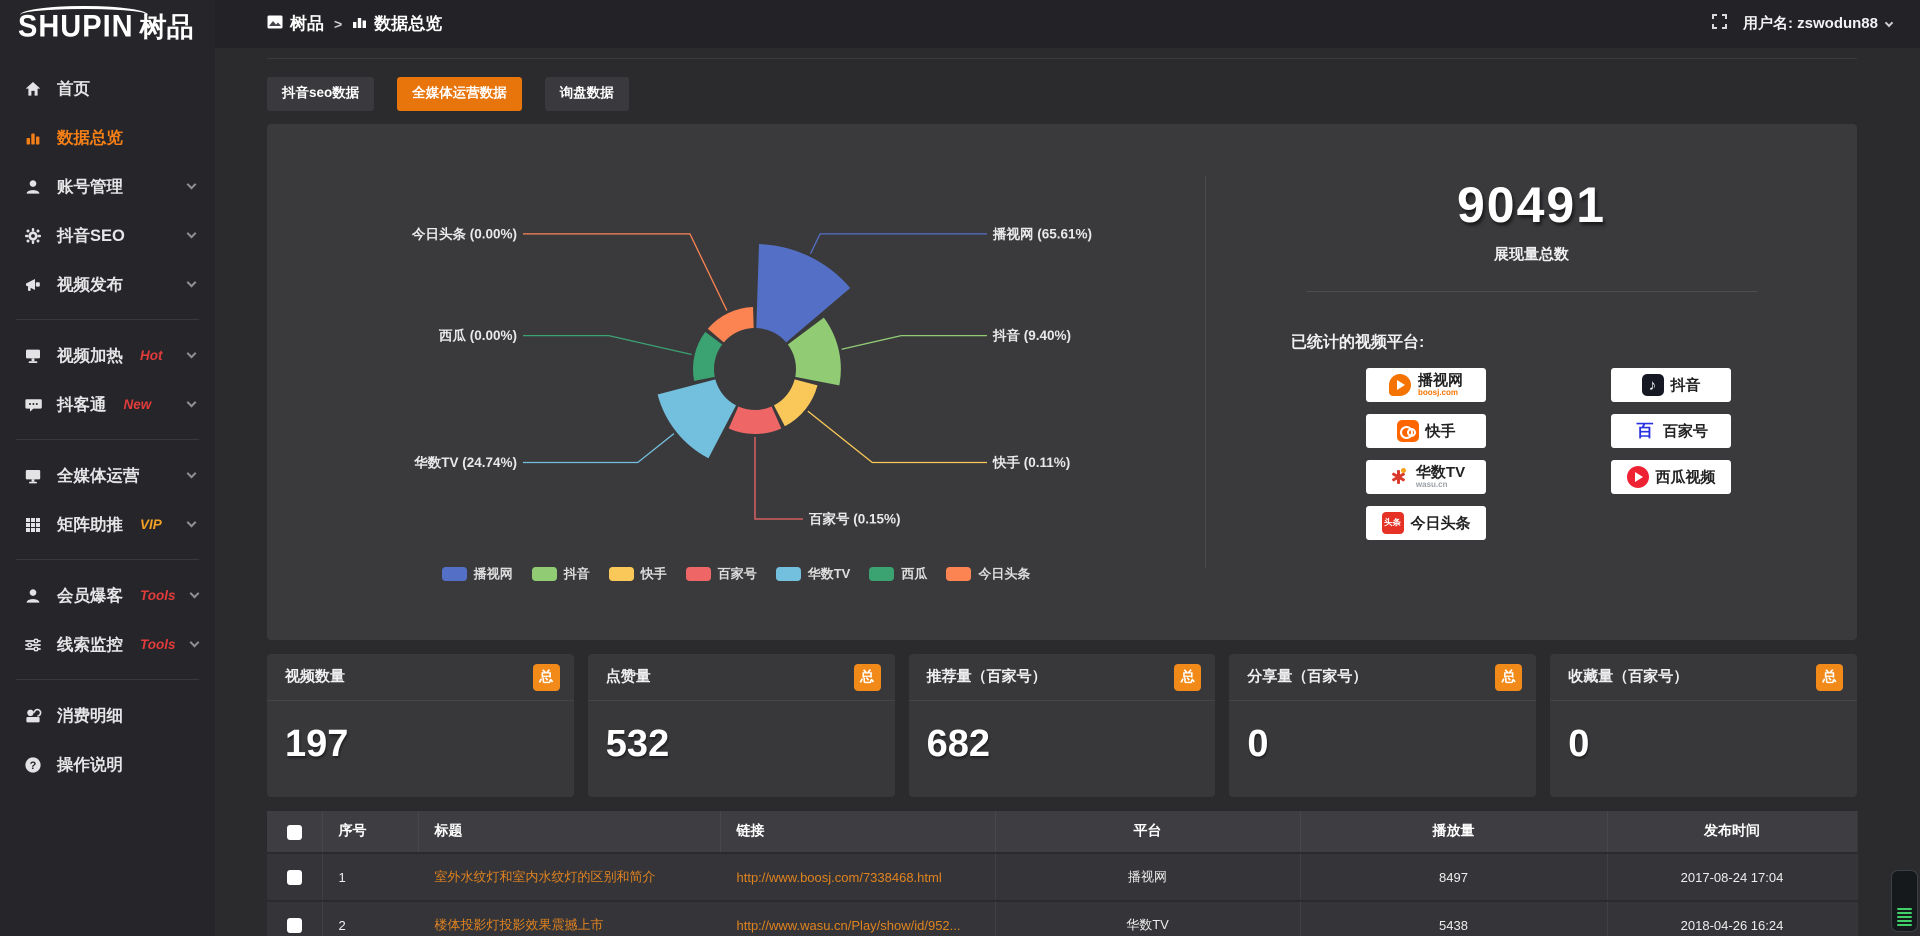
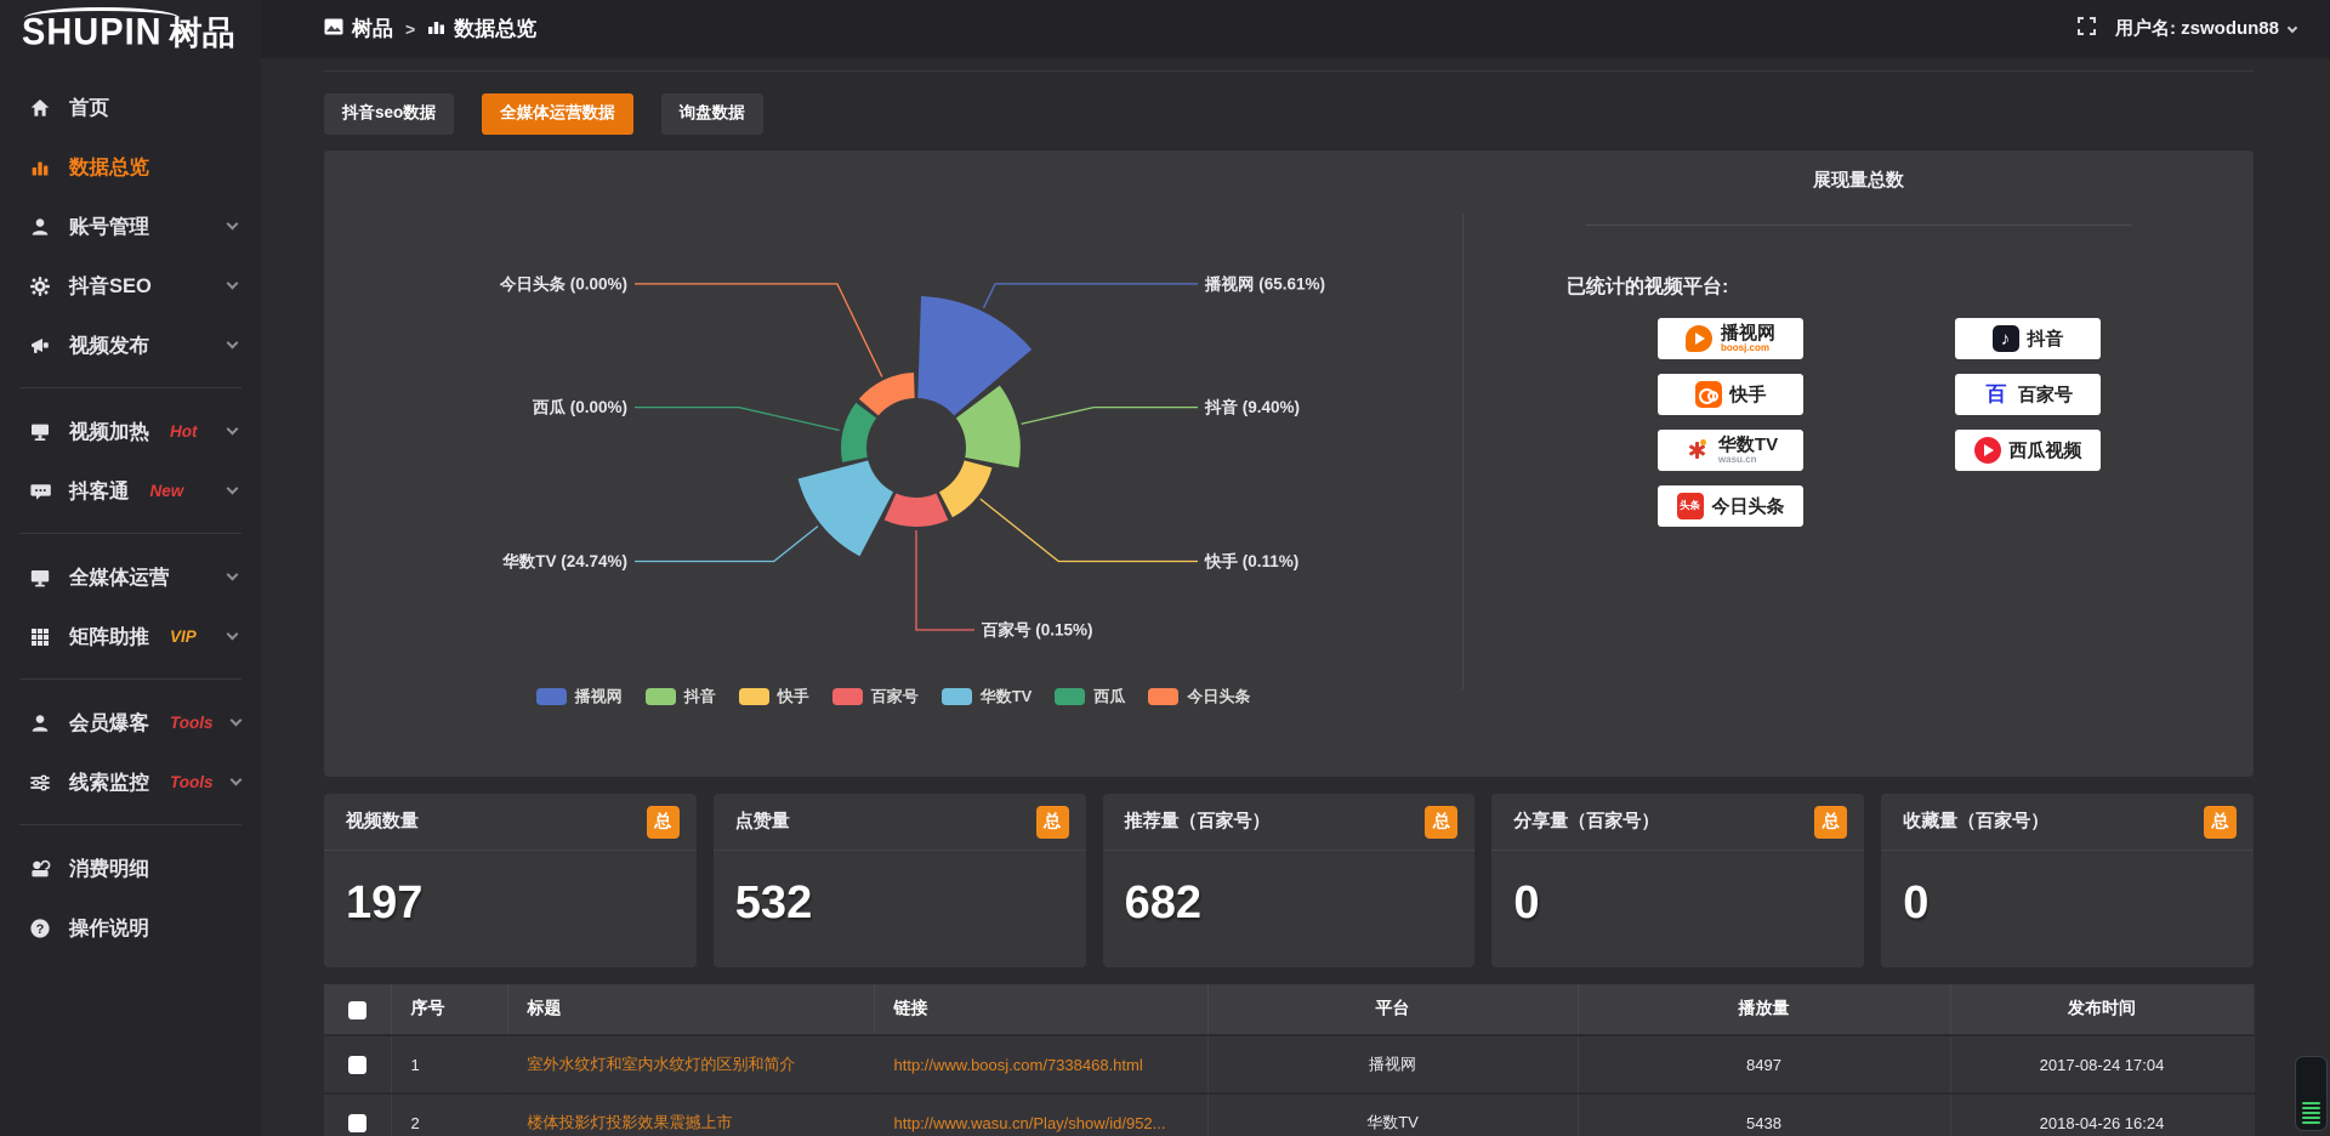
  SHUPIN 树品
  首页
  数据总览
  账号管理
  抖音SEO
  视频发布
  视频加热
  Hot
  抖客通
  New
  全媒体运营
  矩阵助推
  VIP
  会员爆客
  Tools
  线索监控
  Tools
  消费明细
  ?
  操作说明
  树品
  >
  数据总览
  用户名: zswodun88
  抖音seo数据
  全媒体运营数据
  询盘数据
  播视网 (65.61%)
  抖音 (9.40%)
  快手 (0.11%)
  百家号 (0.15%)
  华数TV (24.74%)
  西瓜 (0.00%)
  今日头条 (0.00%)
  播视网
  抖音
  快手
  百家号
  华数TV
  西瓜
  今日头条
- 90491
  展现量总数
  已统计的视频平台:
  播视网
  boosj.com
  快手
  华数TV
  wasu.cn
  头条
  今日头条
  ♪
  抖音
  百
  百家号
  西瓜视频
  视频数量
  总
  197
  点赞量
  总
  532
  推荐量（百家号）
  总
  682
  分享量（百家号）
  总
  0
  收藏量（百家号）
  总
  0
  	序号	标题	链接	平台	播放量	发布时间
  	1	室外水纹灯和室内水纹灯的区别和简介	http://www.boosj.com/7338468.html	播视网	8497	2017-08-24 17:04
  	2	楼体投影灯投影效果震撼上市	http://www.wasu.cn/Play/show/id/952...	华数TV	5438	2018-04-26 16:24
